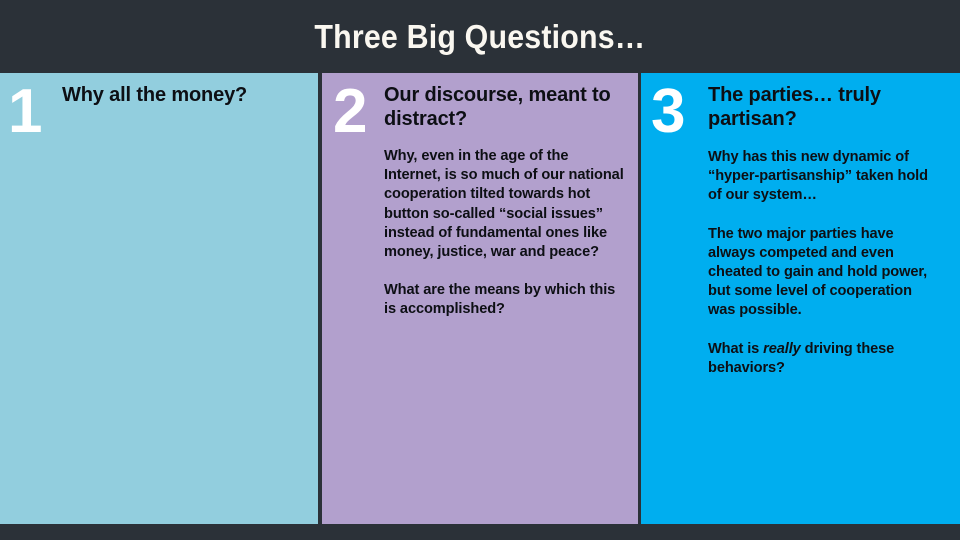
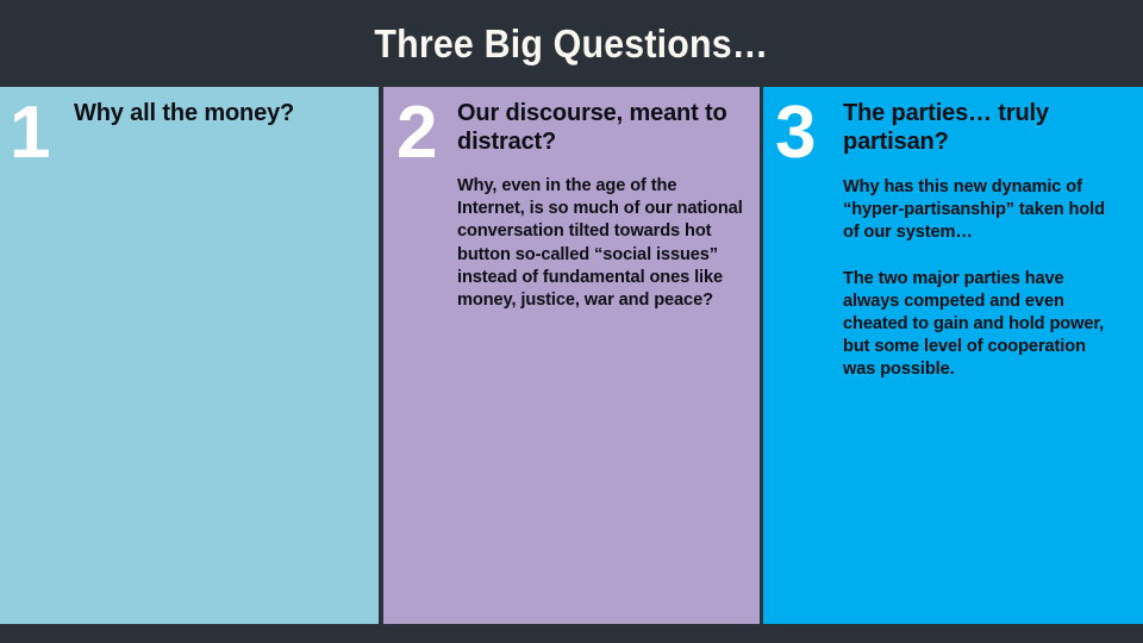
  Three Big Questions…
  1
  Why all the money?
  2
  Our discourse, meant to distract?
- Why, even in the age of the Internet, is so much of our national cooperation tilted towards hot button so-called “social issues” instead of fundamental ones like money, justice, war and peace?
+ Why, even in the age of the Internet, is so much of our national conversation tilted towards hot button so-called “social issues” instead of fundamental ones like money, justice, war and peace?
- What are the means by which this is accomplished?
  3
  The parties… truly partisan?
  Why has this new dynamic of “hyper-partisanship” taken hold of our system…
  The two major parties have always competed and even cheated to gain and hold power, but some level of cooperation was possible.
- What is really driving these behaviors?
